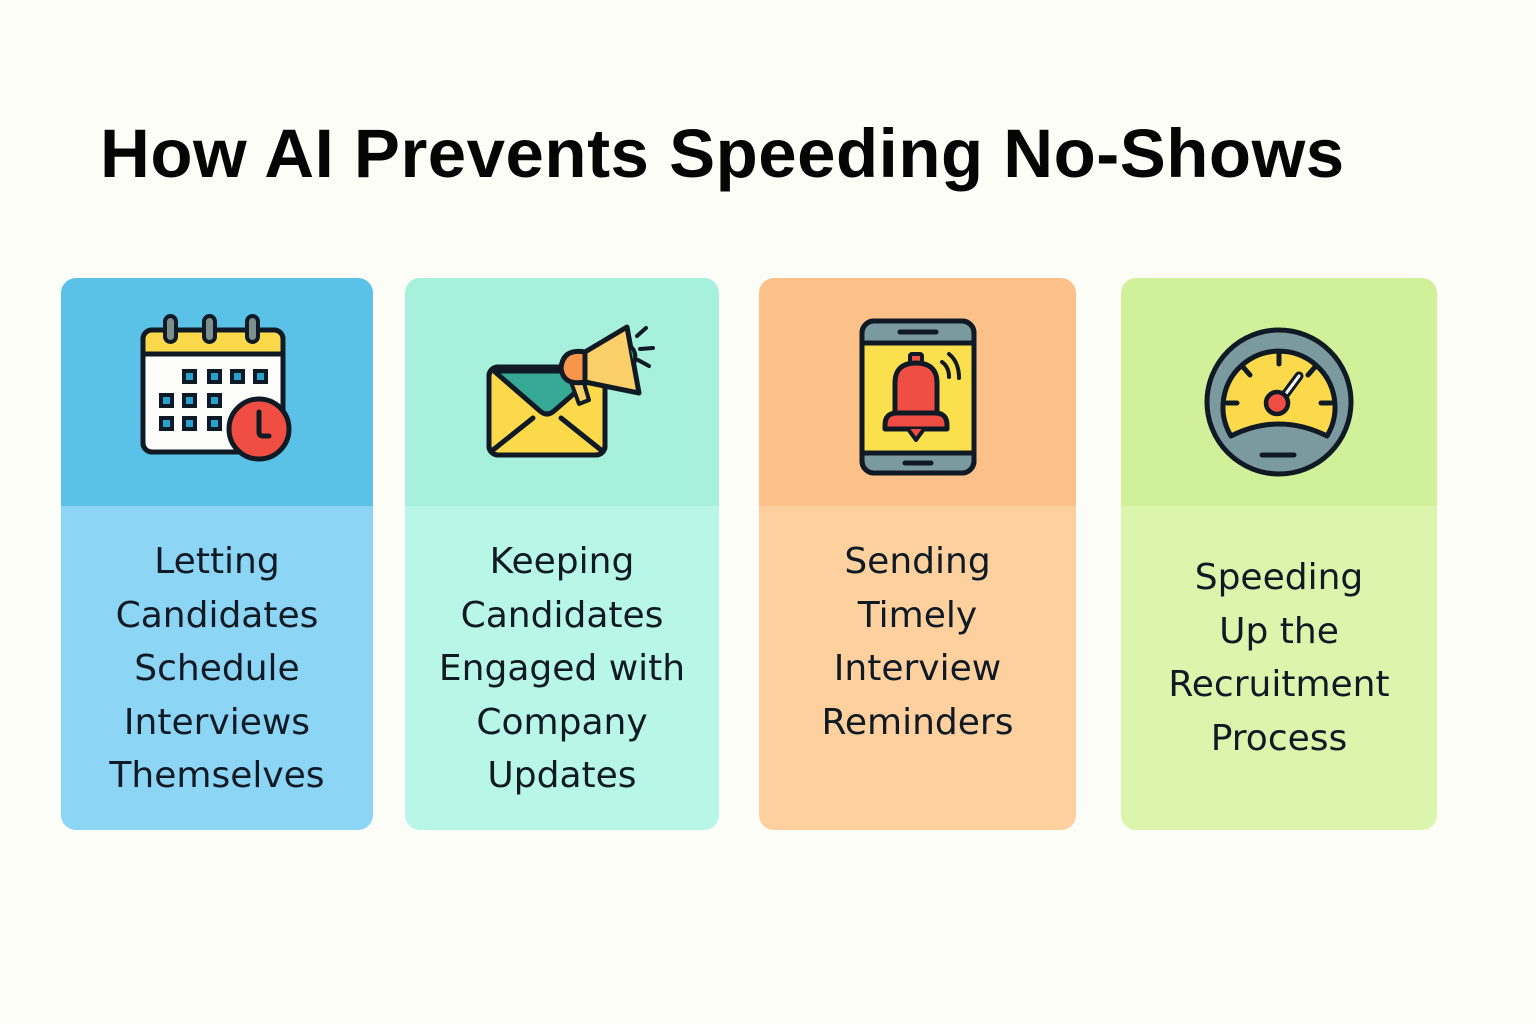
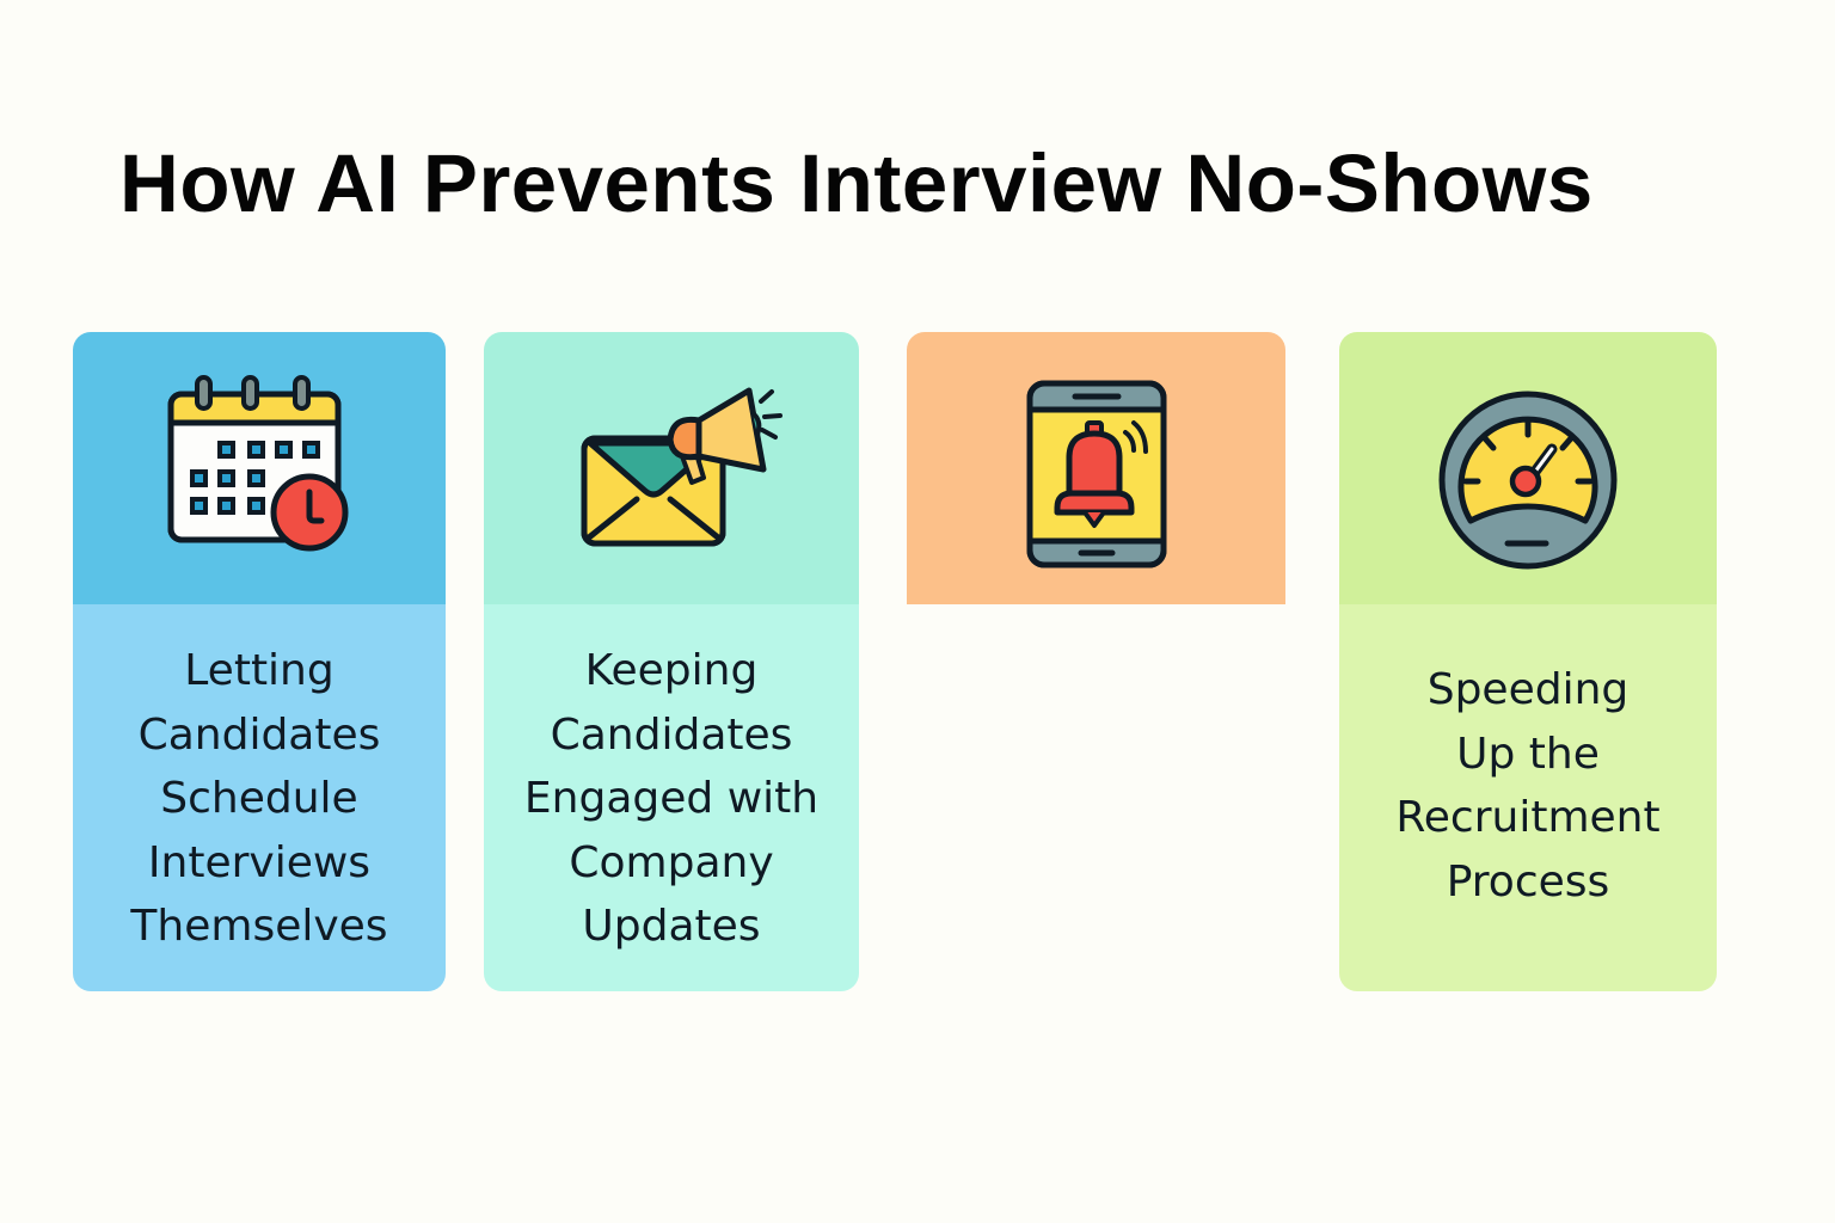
- How AI Prevents Speeding No-Shows
+ How AI Prevents Interview No-Shows
  Letting
  Candidates
  Schedule
  Interviews
  Themselves
  Keeping
  Candidates
  Engaged with
  Company
  Updates
- Sending
- Timely
- Interview
- Reminders
  Speeding
  Up the
  Recruitment
  Process
